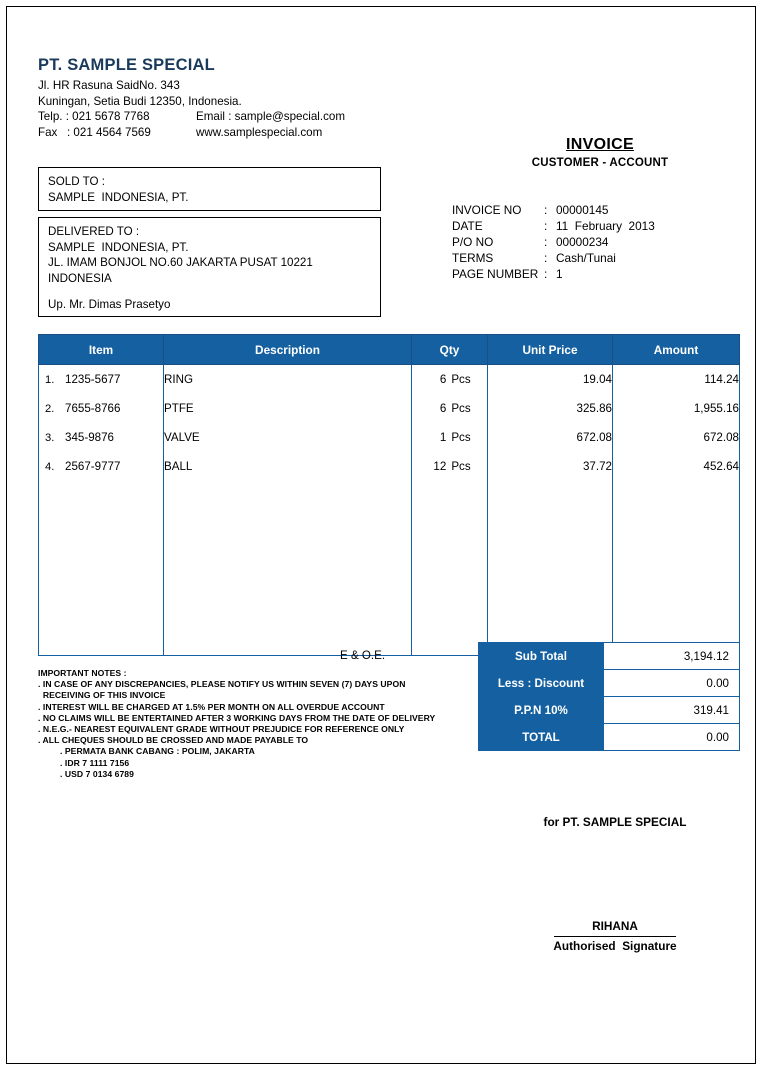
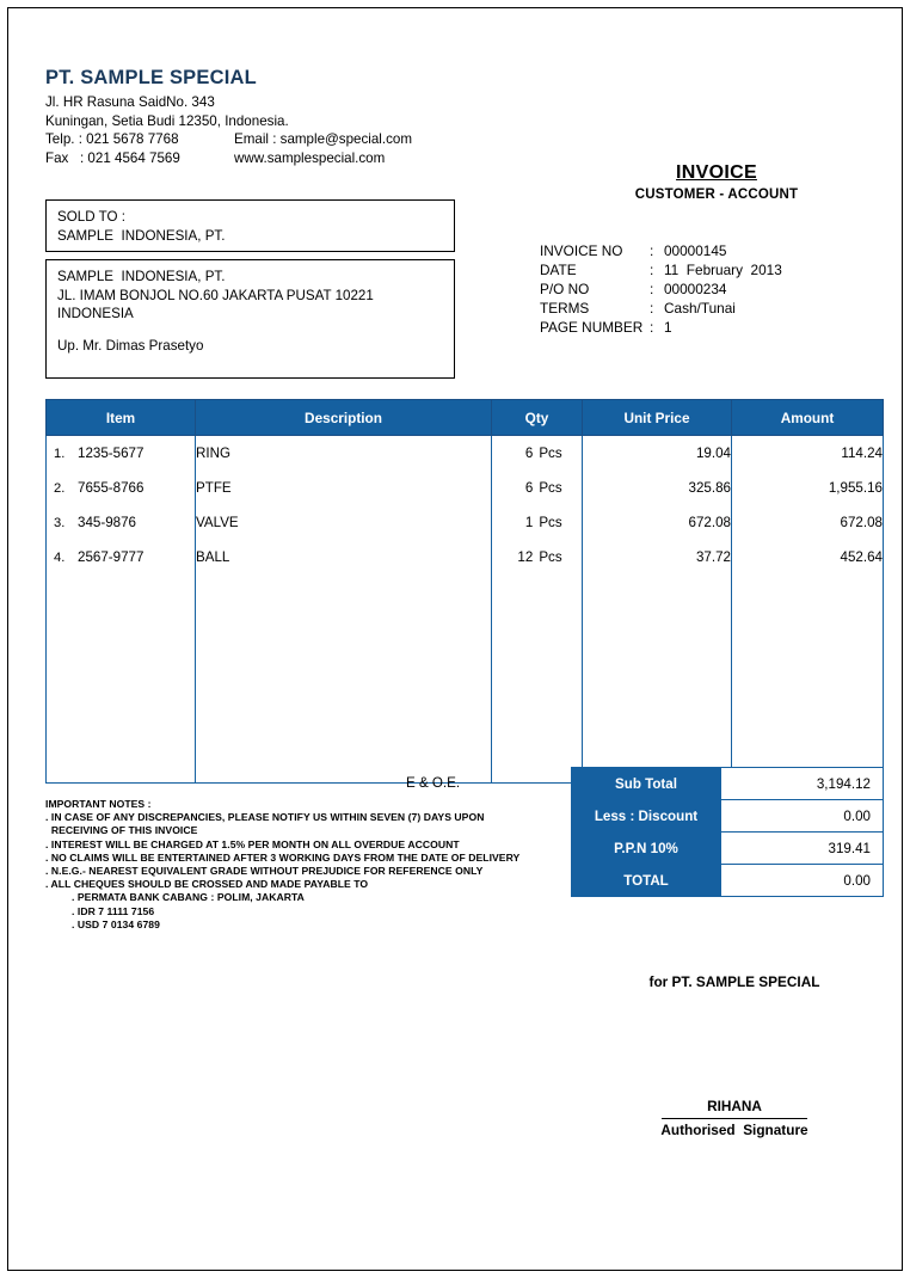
  PT. SAMPLE SPECIAL
  Jl. HR Rasuna SaidNo. 343
  Kuningan, Setia Budi 12350, Indonesia.
  Telp. : 021 5678 7768
  Email : sample@special.com
  Fax : 021 4564 7569
  www.samplespecial.com
  INVOICE
  CUSTOMER - ACCOUNT
  INVOICE NO
  :
  00000145
  DATE
  :
  11 February 2013
  P/O NO
  :
  00000234
  TERMS
  :
  Cash/Tunai
  PAGE NUMBER
  :
  1
  SOLD TO :
  SAMPLE INDONESIA, PT.
- DELIVERED TO :
  SAMPLE INDONESIA, PT.
  JL. IMAM BONJOL NO.60 JAKARTA PUSAT 10221
  INDONESIA
  Up. Mr. Dimas Prasetyo
  Item	Description	Qty	Unit Price	Amount
  1. 1235-5677	RING	6 Pcs	19.04	114.24
  2. 7655-8766	PTFE	6 Pcs	325.86	1,955.16
  3. 345-9876	VALVE	1 Pcs	672.08	672.08
  4. 2567-9777	BALL	12 Pcs	37.72	452.64
  E & O.E.
  Sub Total	3,194.12
  Less : Discount	0.00
  P.P.N 10%	319.41
  TOTAL	0.00
  IMPORTANT NOTES :
  . IN CASE OF ANY DISCREPANCIES, PLEASE NOTIFY US WITHIN SEVEN (7) DAYS UPON
  RECEIVING OF THIS INVOICE
  . INTEREST WILL BE CHARGED AT 1.5% PER MONTH ON ALL OVERDUE ACCOUNT
  . NO CLAIMS WILL BE ENTERTAINED AFTER 3 WORKING DAYS FROM THE DATE OF DELIVERY
  . N.E.G.- NEAREST EQUIVALENT GRADE WITHOUT PREJUDICE FOR REFERENCE ONLY
  . ALL CHEQUES SHOULD BE CROSSED AND MADE PAYABLE TO
  . PERMATA BANK CABANG : POLIM, JAKARTA
  . IDR 7 1111 7156
  . USD 7 0134 6789
  for PT. SAMPLE SPECIAL
  RIHANA
  Authorised Signature
